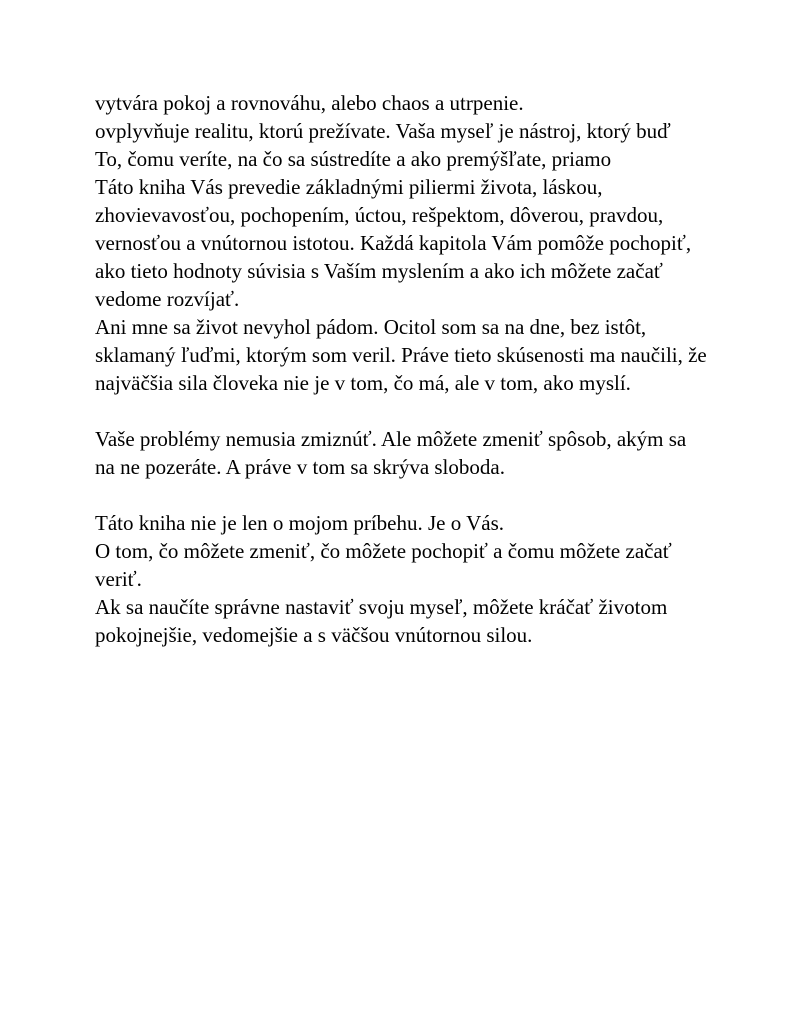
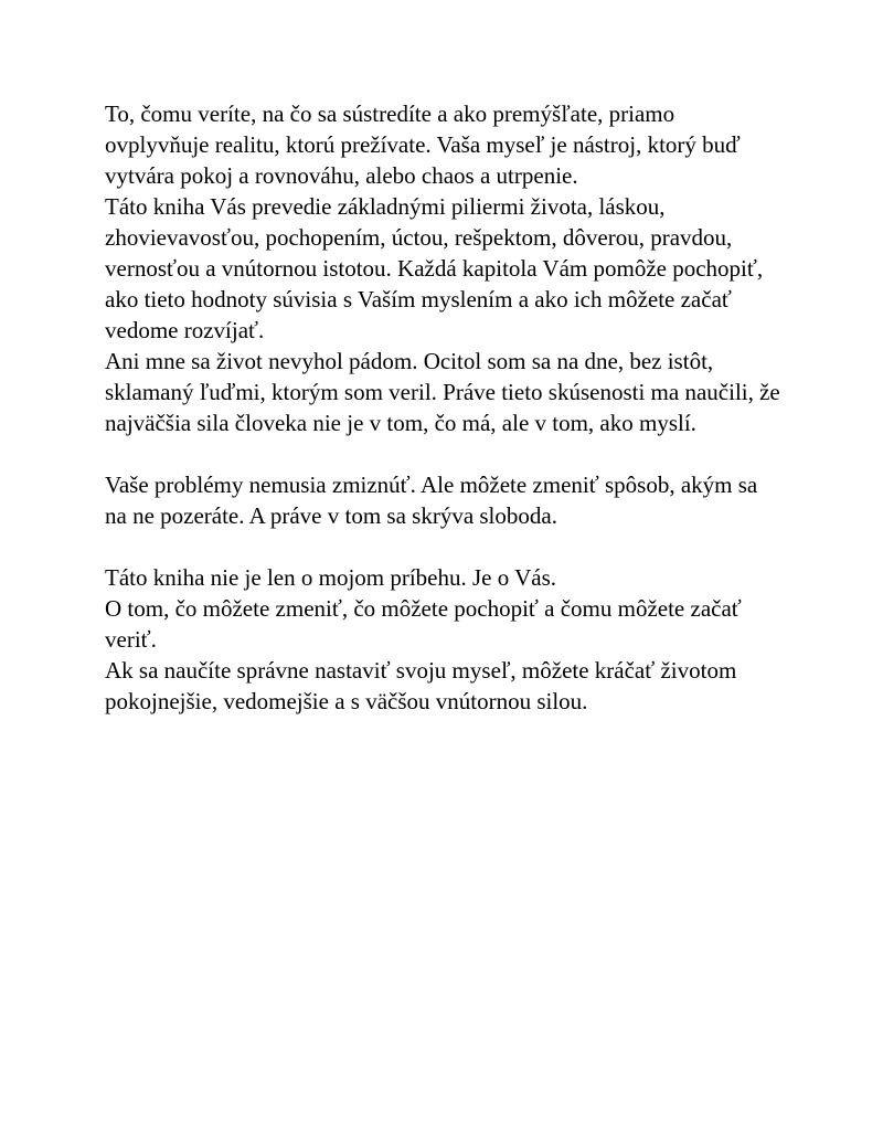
- vytvára pokoj a rovnováhu, alebo chaos a utrpenie.
+ To, čomu veríte, na čo sa sústredíte a ako premýšľate, priamo
  ovplyvňuje realitu, ktorú prežívate. Vaša myseľ je nástroj, ktorý buď
- To, čomu veríte, na čo sa sústredíte a ako premýšľate, priamo
+ vytvára pokoj a rovnováhu, alebo chaos a utrpenie.
  Táto kniha Vás prevedie základnými piliermi života, láskou,
  zhovievavosťou, pochopením, úctou, rešpektom, dôverou, pravdou,
  vernosťou a vnútornou istotou. Každá kapitola Vám pomôže pochopiť,
  ako tieto hodnoty súvisia s Vaším myslením a ako ich môžete začať
  vedome rozvíjať.
  Ani mne sa život nevyhol pádom. Ocitol som sa na dne, bez istôt,
  sklamaný ľuďmi, ktorým som veril. Práve tieto skúsenosti ma naučili, že
  najväčšia sila človeka nie je v tom, čo má, ale v tom, ako myslí.
  Vaše problémy nemusia zmiznúť. Ale môžete zmeniť spôsob, akým sa
  na ne pozeráte. A práve v tom sa skrýva sloboda.
  Táto kniha nie je len o mojom príbehu. Je o Vás.
  O tom, čo môžete zmeniť, čo môžete pochopiť a čomu môžete začať
  veriť.
  Ak sa naučíte správne nastaviť svoju myseľ, môžete kráčať životom
  pokojnejšie, vedomejšie a s väčšou vnútornou silou.
